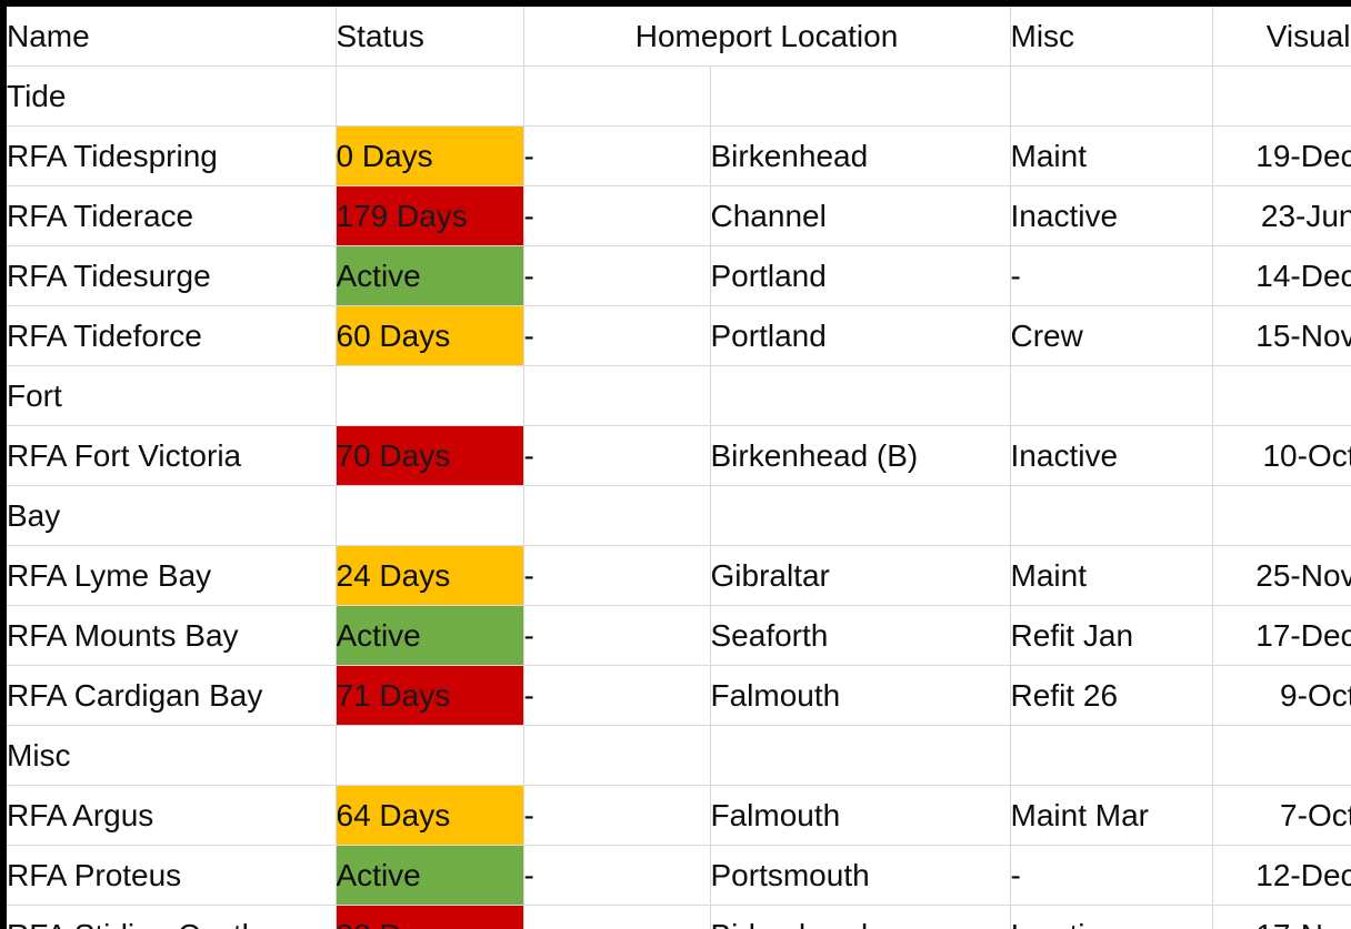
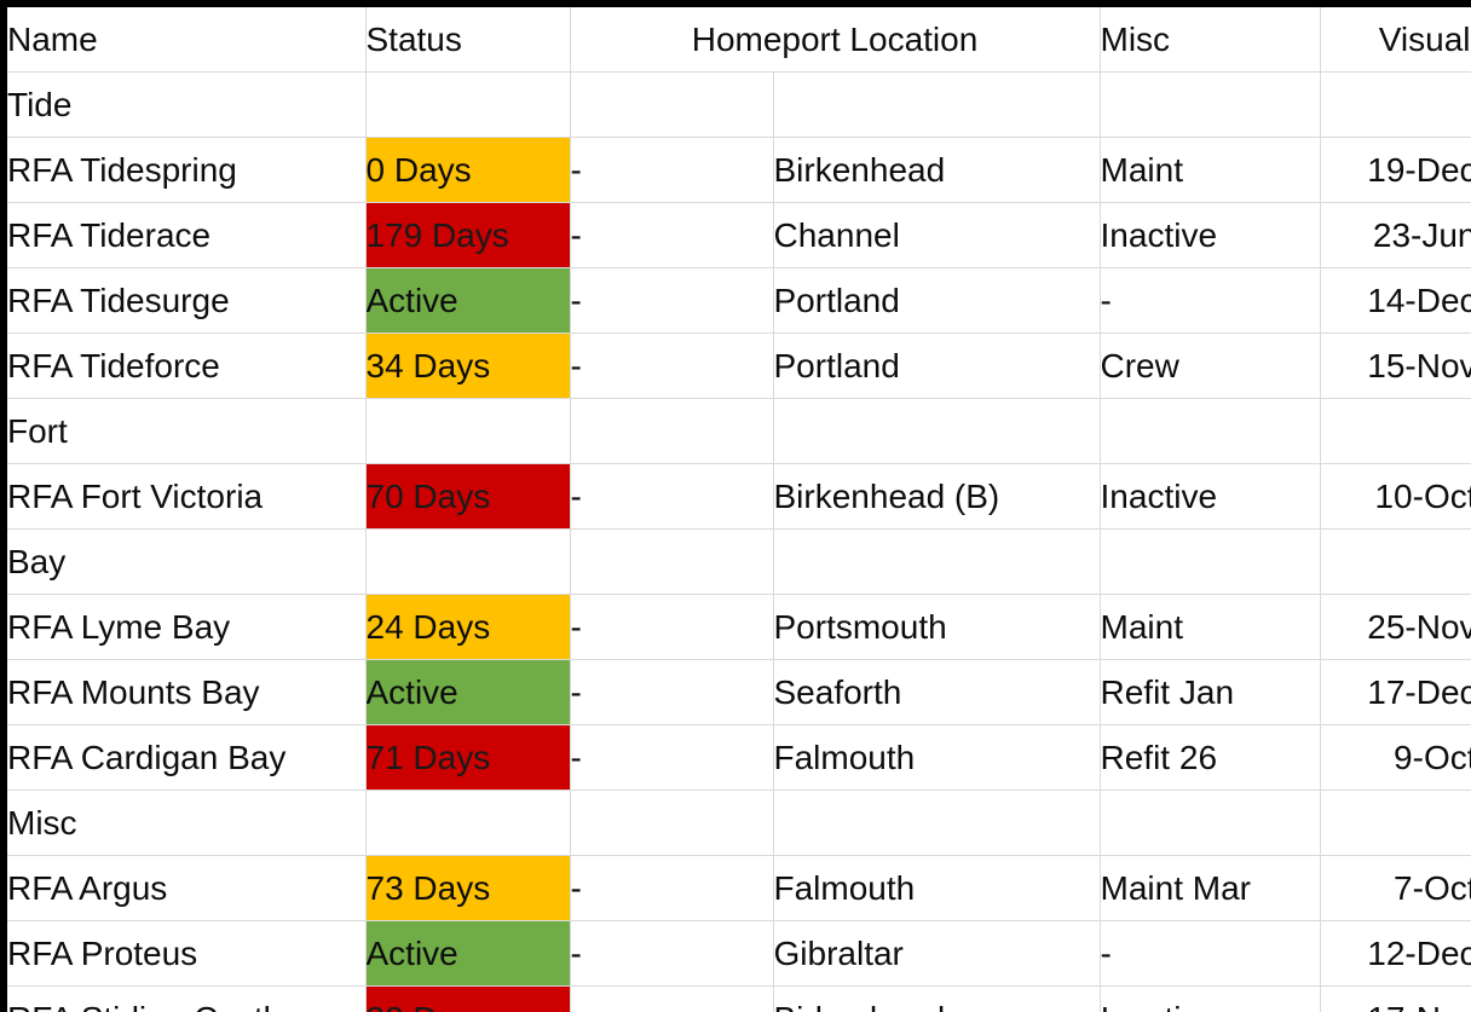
  Name	Status	Homeport Location	Misc	Visual
  Tide
  RFA Tidespring	0 Days	-	Birkenhead	Maint	19-Dec
  RFA Tiderace	179 Days	-	Channel	Inactive	23-Jun
  RFA Tidesurge	Active	-	Portland	-	14-Dec
- RFA Tideforce	60 Days	-	Portland	Crew	15-Nov
+ RFA Tideforce	34 Days	-	Portland	Crew	15-Nov
  Fort
  RFA Fort Victoria	70 Days	-	Birkenhead (B)	Inactive	10-Oc
  Bay
- RFA Lyme Bay	24 Days	-	Gibraltar	Maint	25-Nov
+ RFA Lyme Bay	24 Days	-	Portsmouth	Maint	25-Nov
  RFA Mounts Bay	Active	-	Seaforth	Refit Jan	17-Dec
  RFA Cardigan Bay	71 Days	-	Falmouth	Refit 26	9-Oc
  Misc
- RFA Argus	64 Days	-	Falmouth	Maint Mar	7-Oc
+ RFA Argus	73 Days	-	Falmouth	Maint Mar	7-Oc
- RFA Proteus	Active	-	Portsmouth	-	12-Dec
+ RFA Proteus	Active	-	Gibraltar	-	12-Dec
